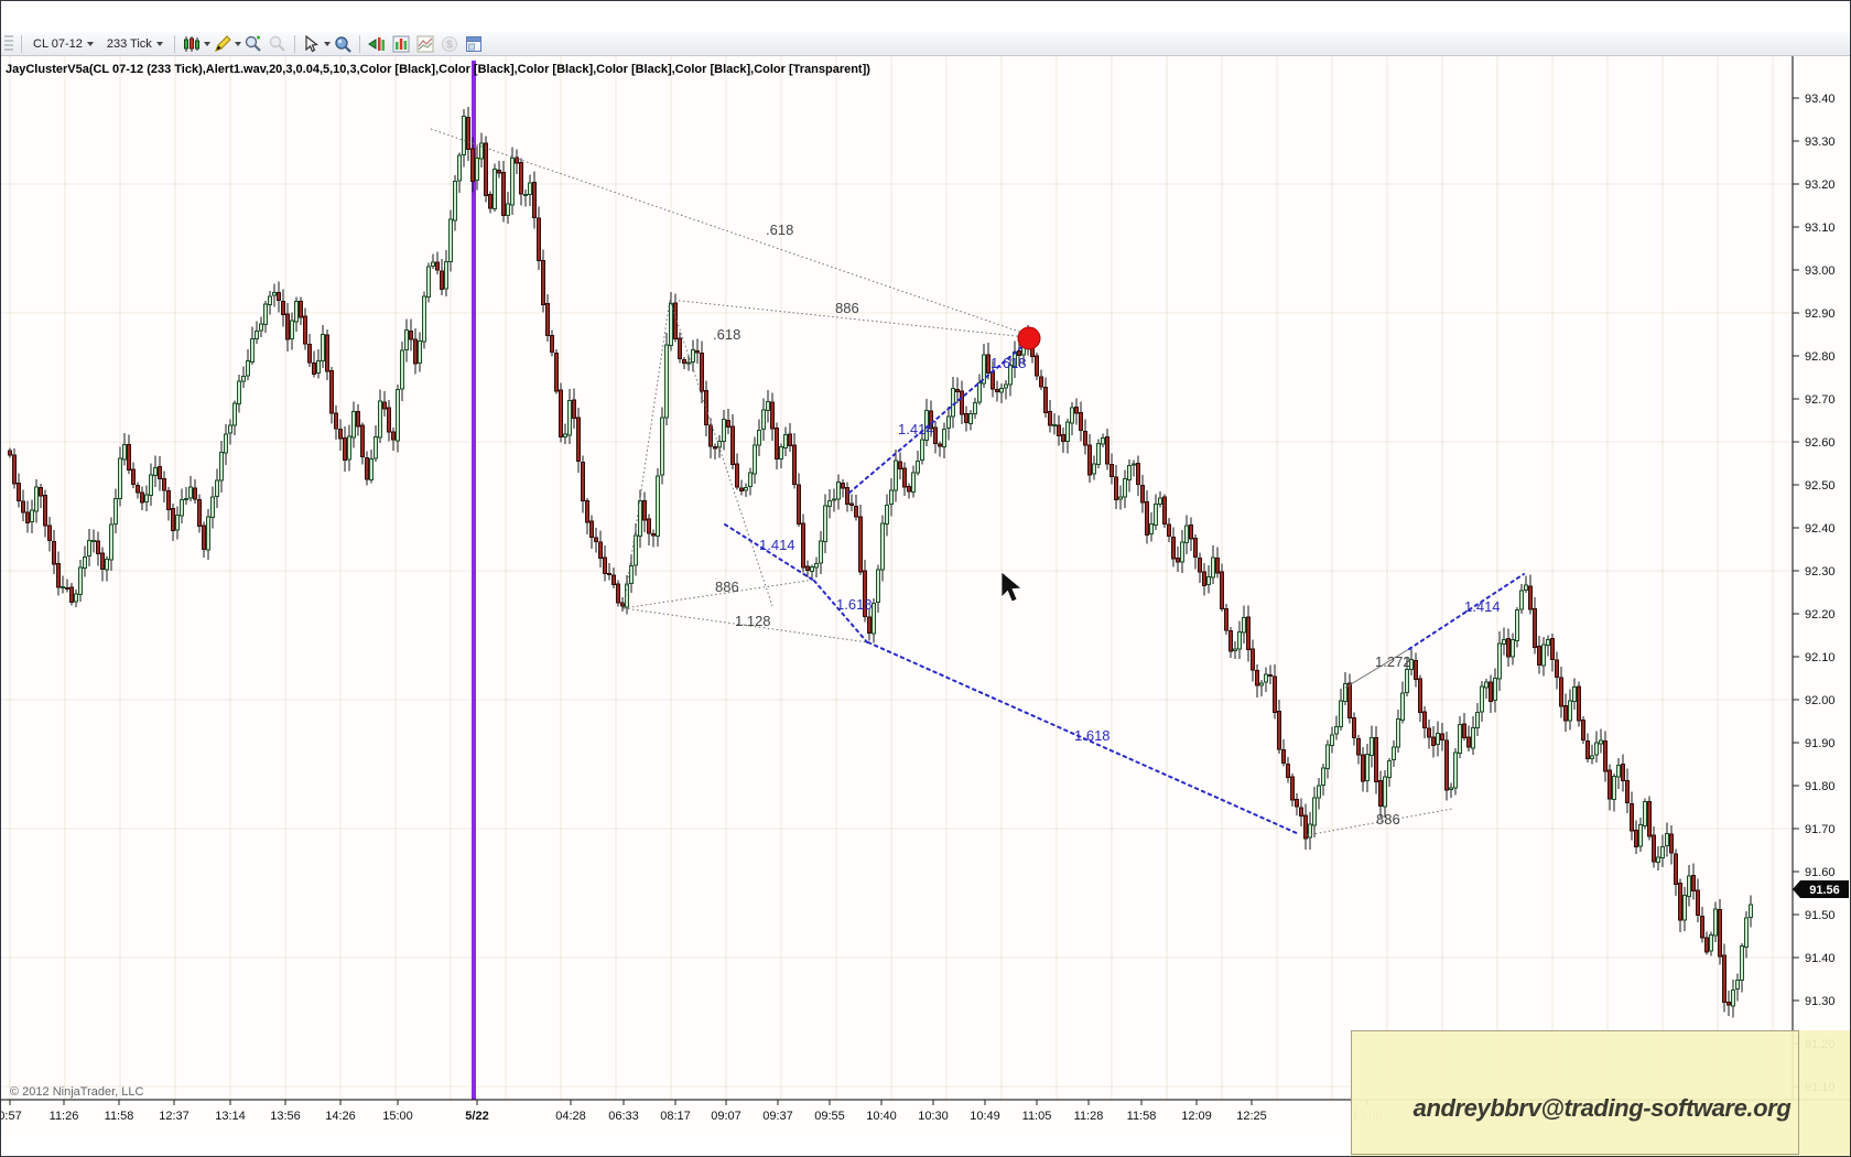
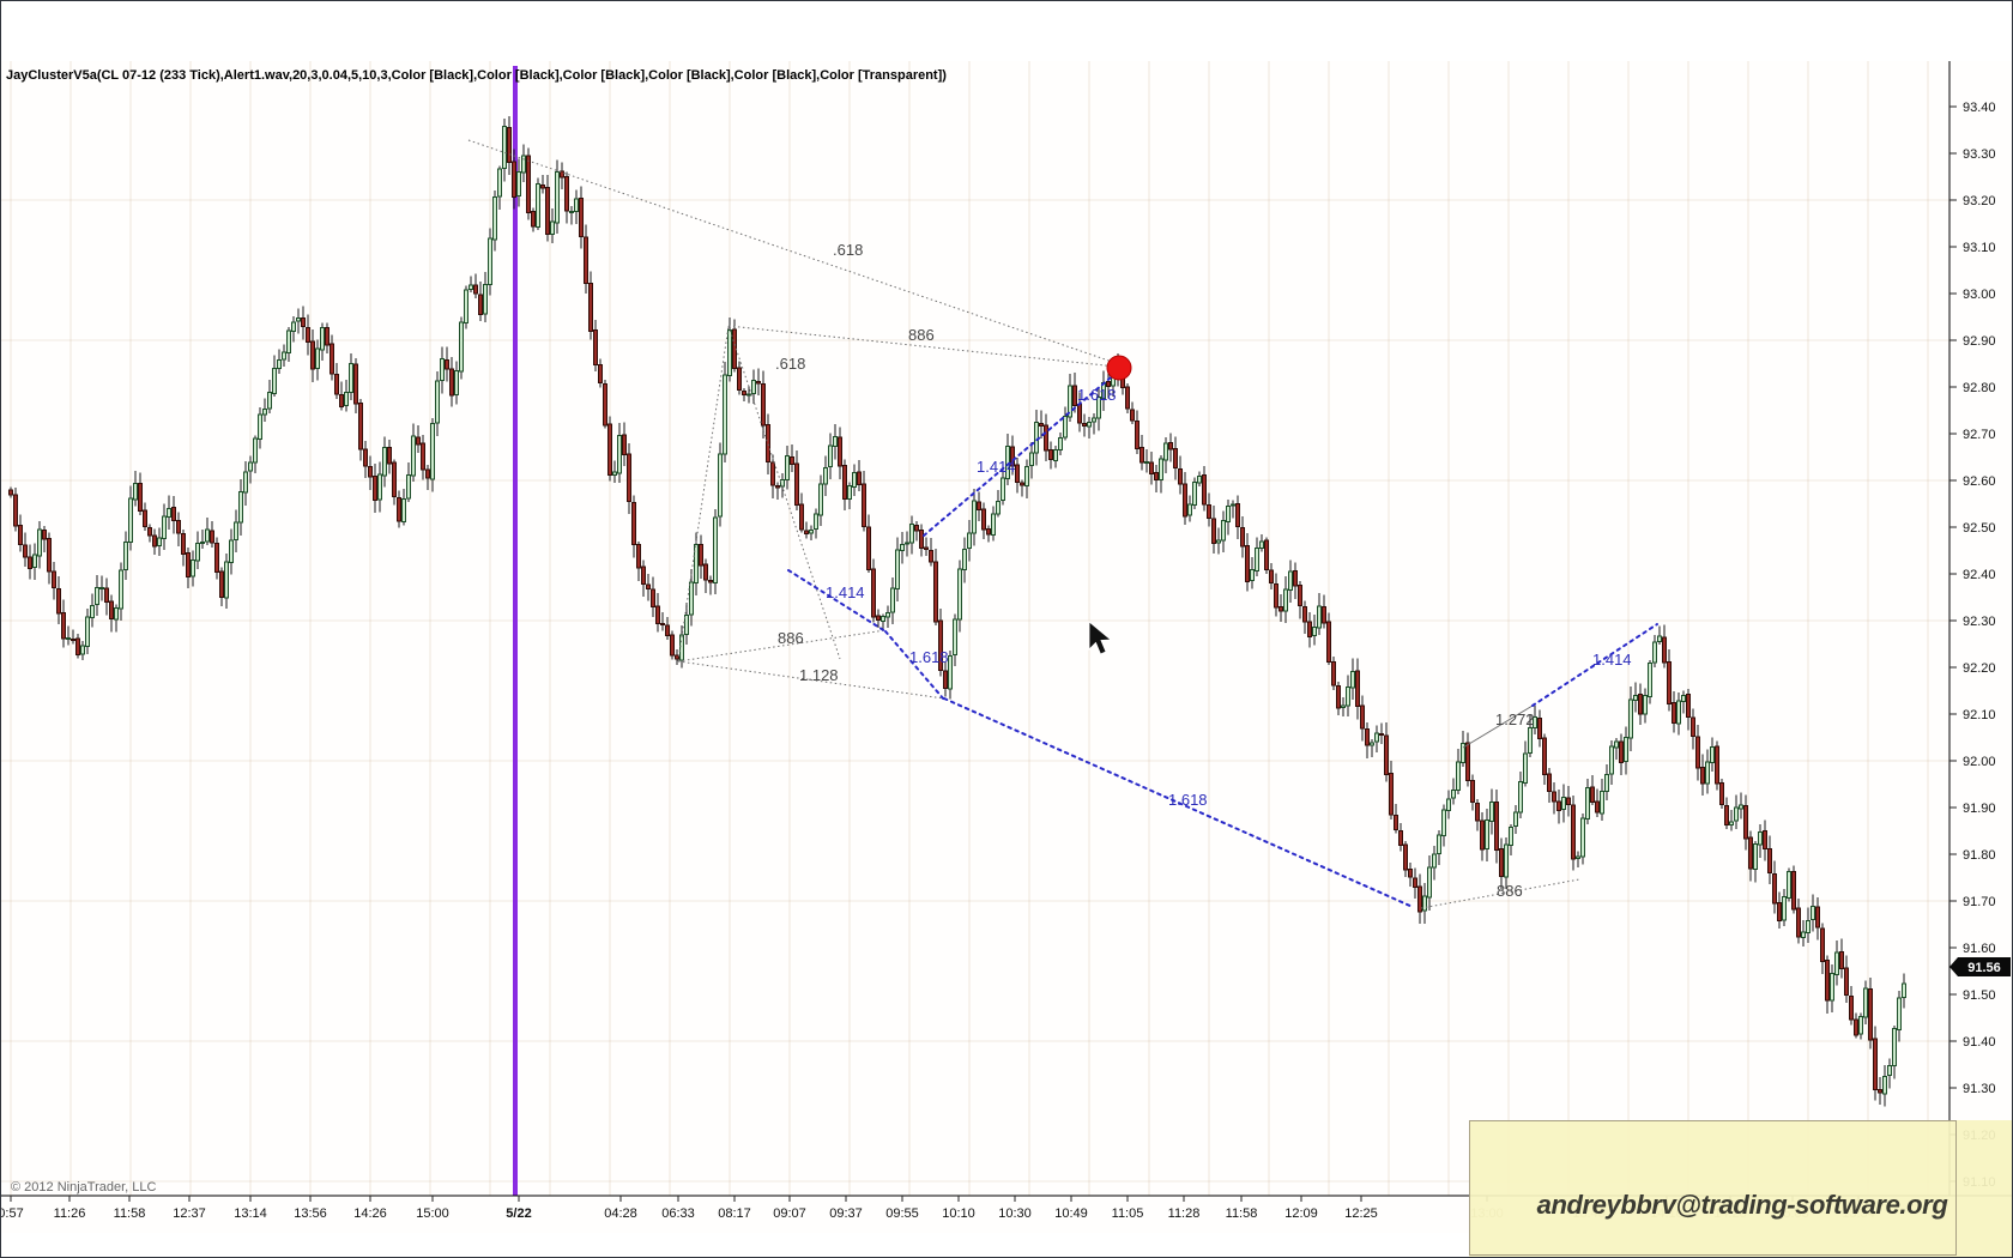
- CL 07-12
- 233 Tick
- $
  JayClusterV5a(CL 07-12 (233 Tick),Alert1.wav,20,3,0.04,5,10,3,Color [Black],Color [Black],Color [Black],Color [Black],Color [Black],Color [Transparent])
  .618
  886
  .618
  1.618
  1.414
  1.414
  886
  1.128
  1.618
  1.618
  1.272
  1.414
  886
  93.40
  93.30
  93.20
  93.10
  93.00
  92.90
  92.80
  92.70
  92.60
  92.50
  92.40
  92.30
  92.20
  92.10
  92.00
  91.90
  91.80
  91.70
  91.60
  91.50
  91.40
  91.30
  91.56
  0:57
  11:26
  11:58
  12:37
  13:14
  13:56
  14:26
  15:00
  5/22
  04:28
  06:33
  08:17
  09:07
  09:37
  09:55
- 10:40
+ 10:10
  10:30
  10:49
  11:05
  11:28
  11:58
  12:09
  12:25
  © 2012 NinjaTrader, LLC
  andreybbrv@trading-software.org
